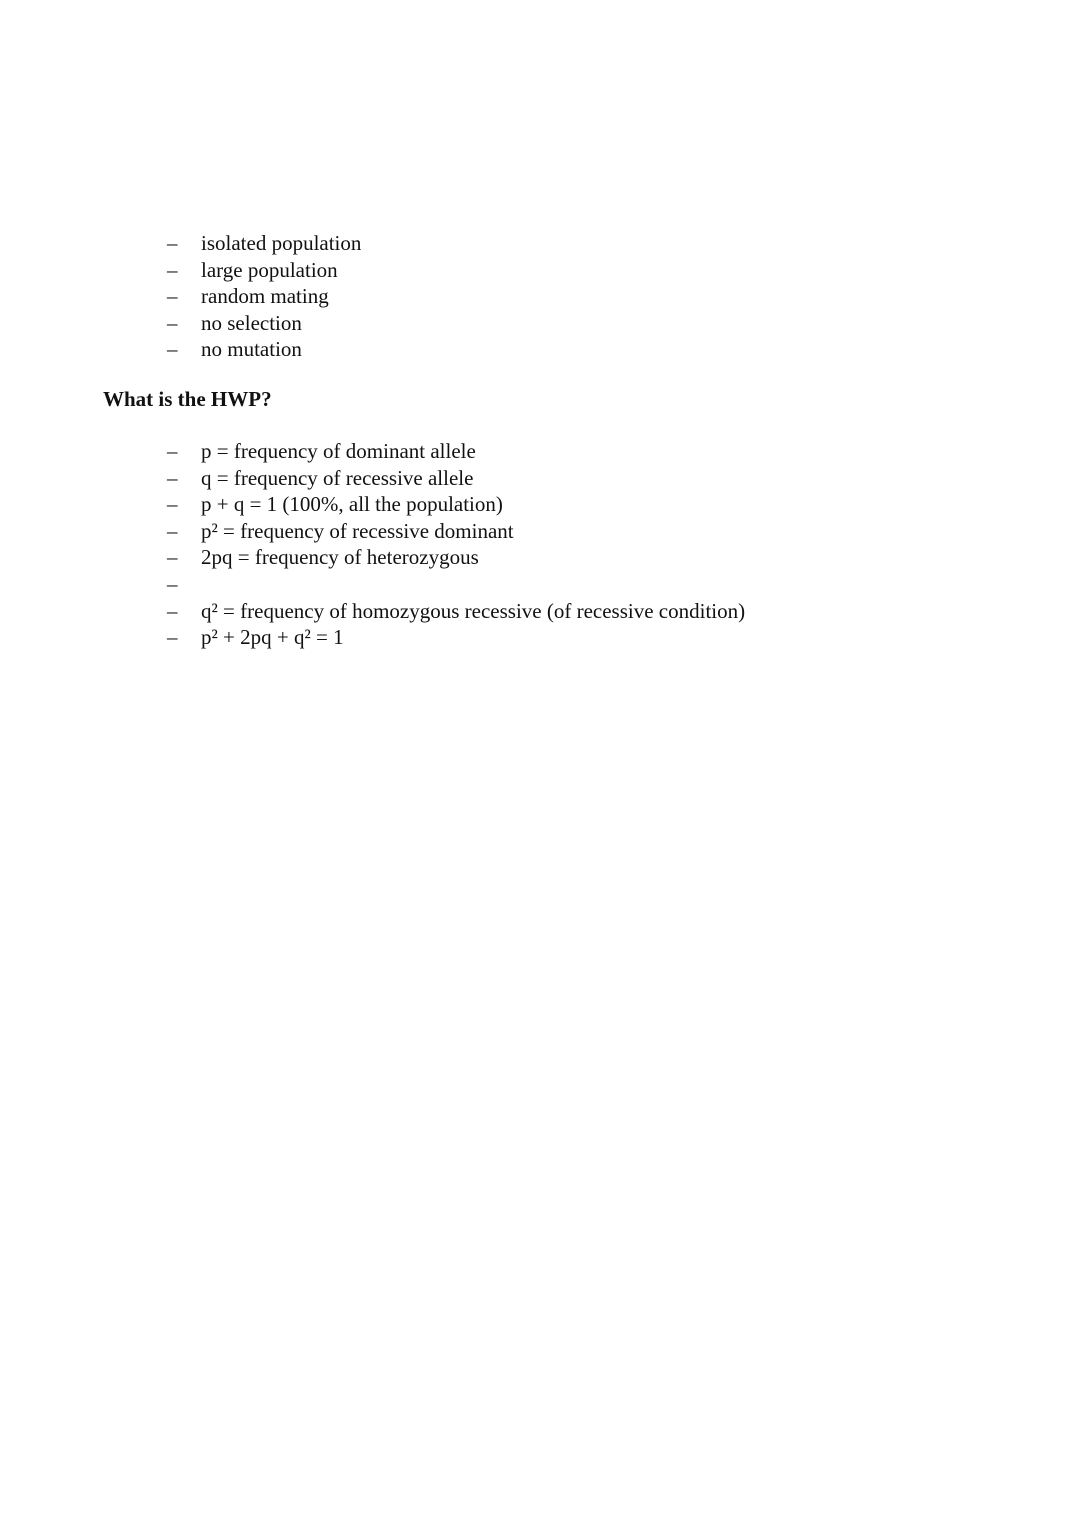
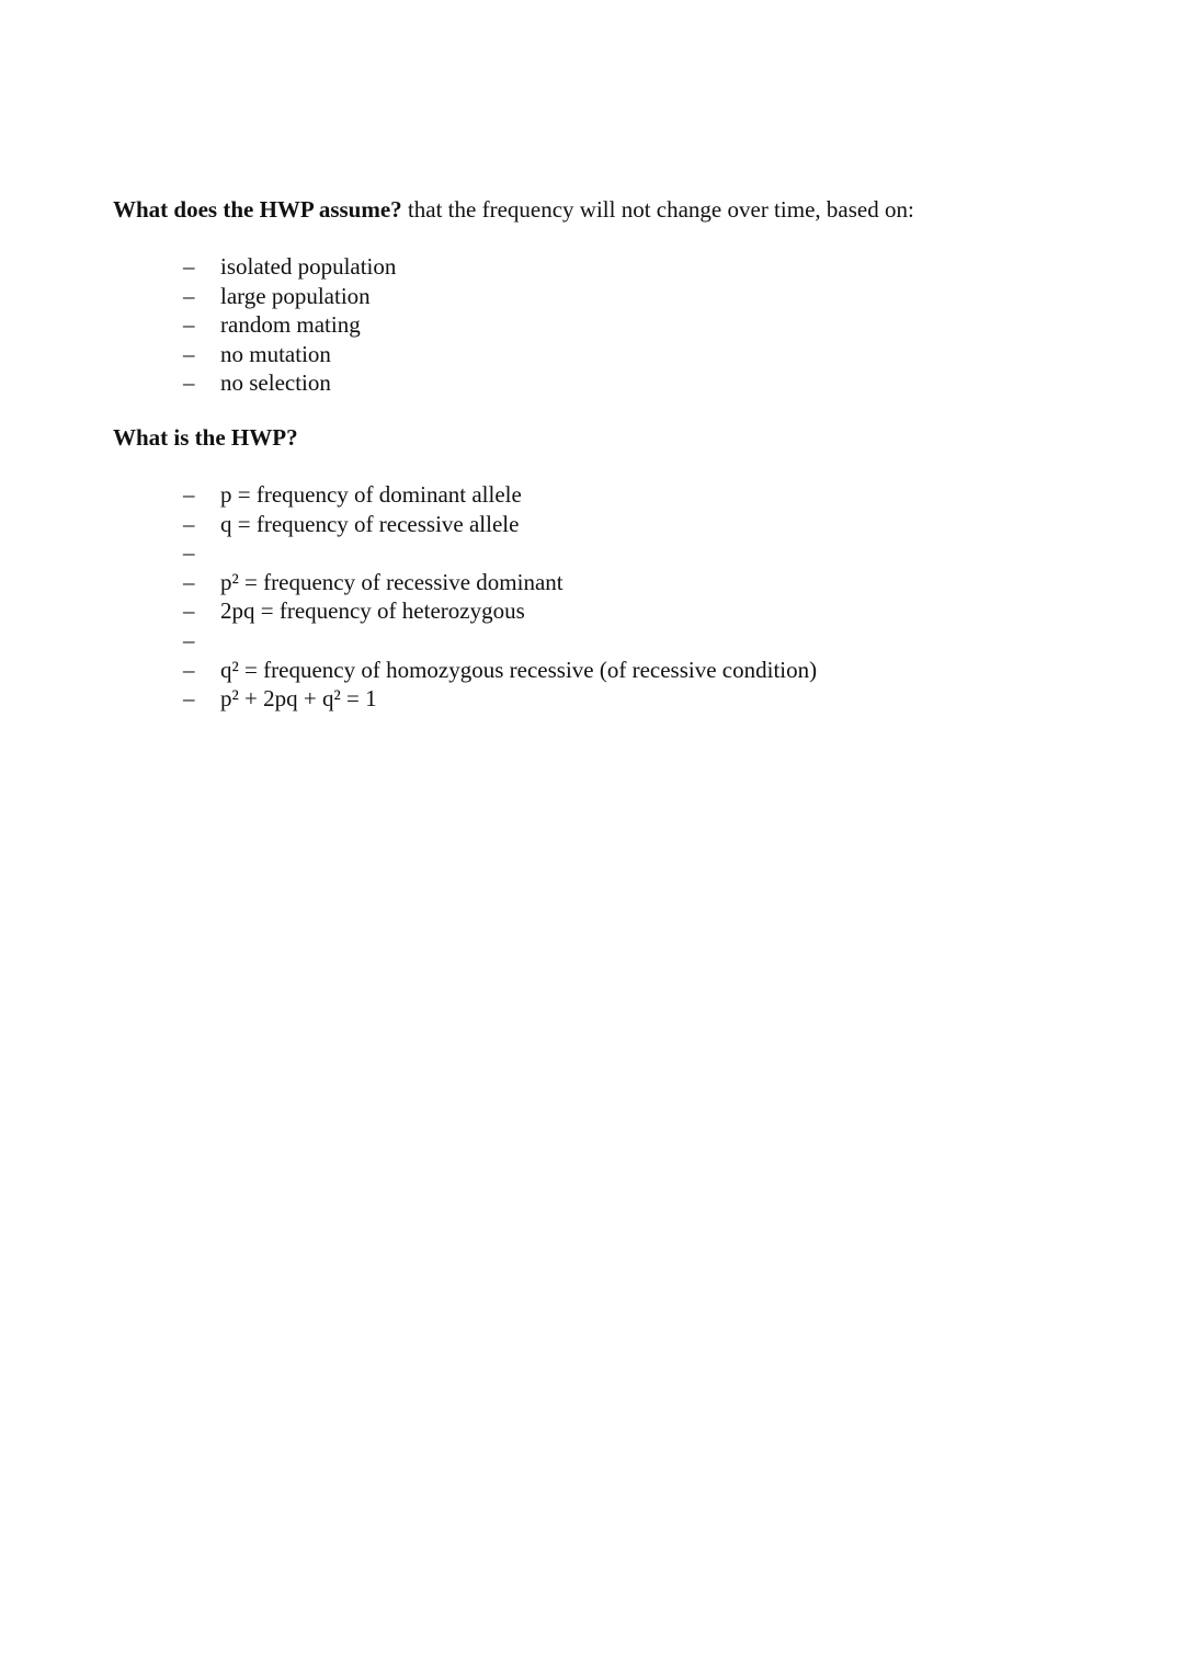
+ What does the HWP assume? that the frequency will not change over time, based on:
  –
  isolated population
  –
  large population
  –
  random mating
  –
- no selection
+ no mutation
  –
- no mutation
+ no selection
  What is the HWP?
  –
  p = frequency of dominant allele
  –
  q = frequency of recessive allele
  –
- p + q = 1 (100%, all the population)
  –
  p² = frequency of recessive dominant
  –
  2pq = frequency of heterozygous
  –
  –
  q² = frequency of homozygous recessive (of recessive condition)
  –
  p² + 2pq + q² = 1
